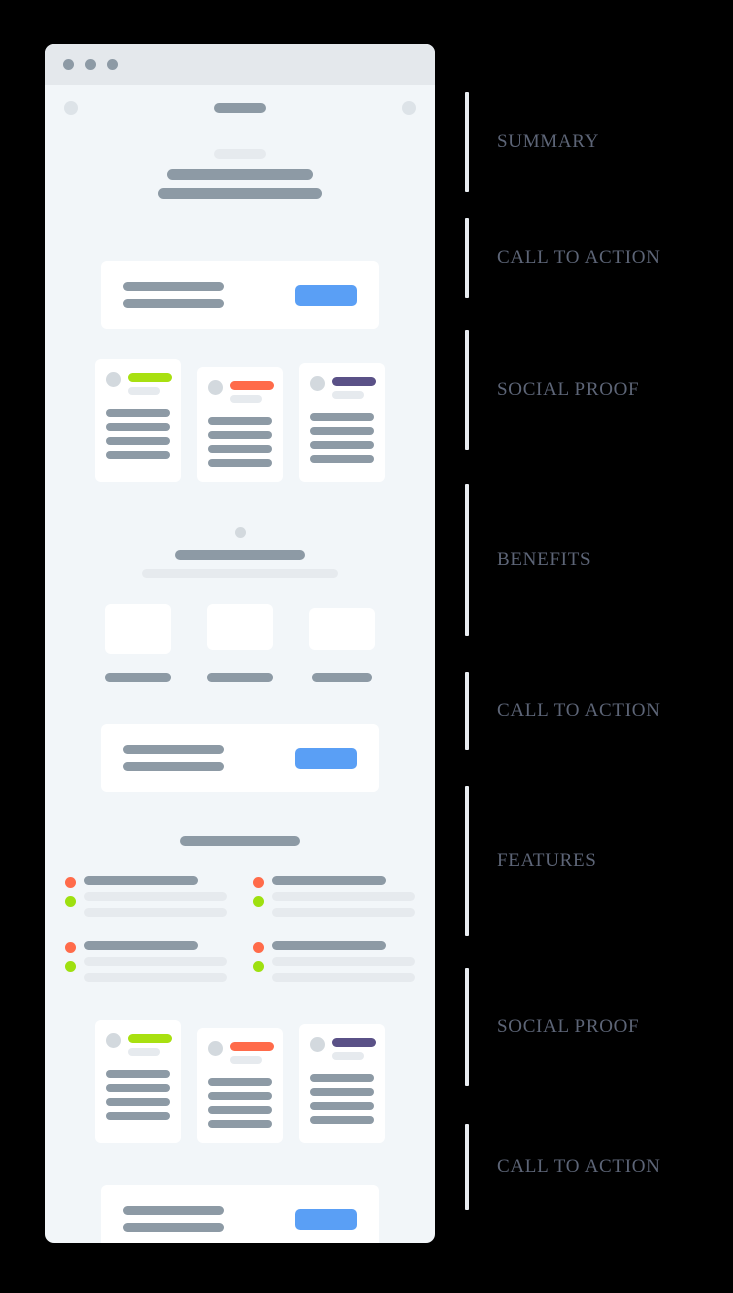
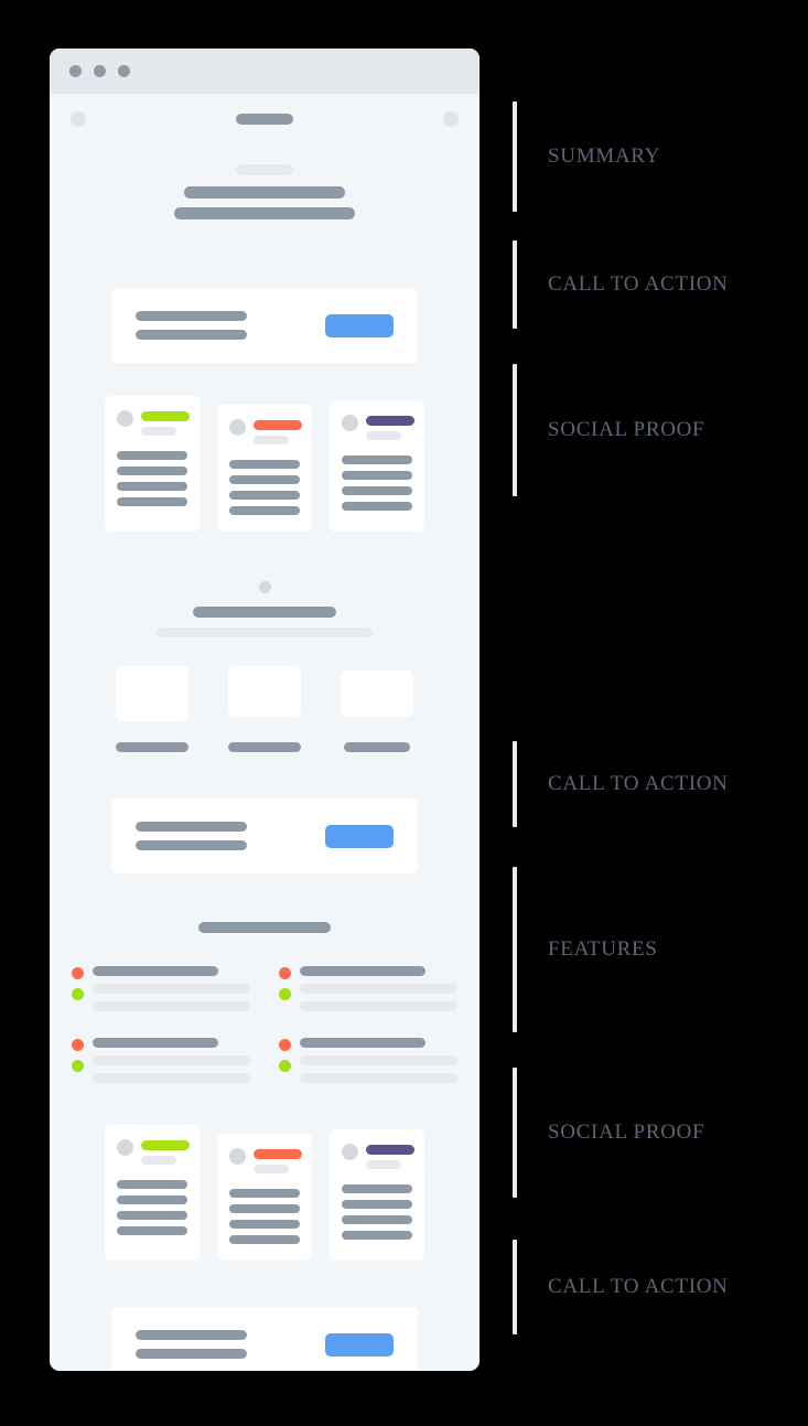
  SUMMARY
  CALL TO ACTION
  SOCIAL PROOF
- BENEFITS
  CALL TO ACTION
  FEATURES
  SOCIAL PROOF
  CALL TO ACTION
